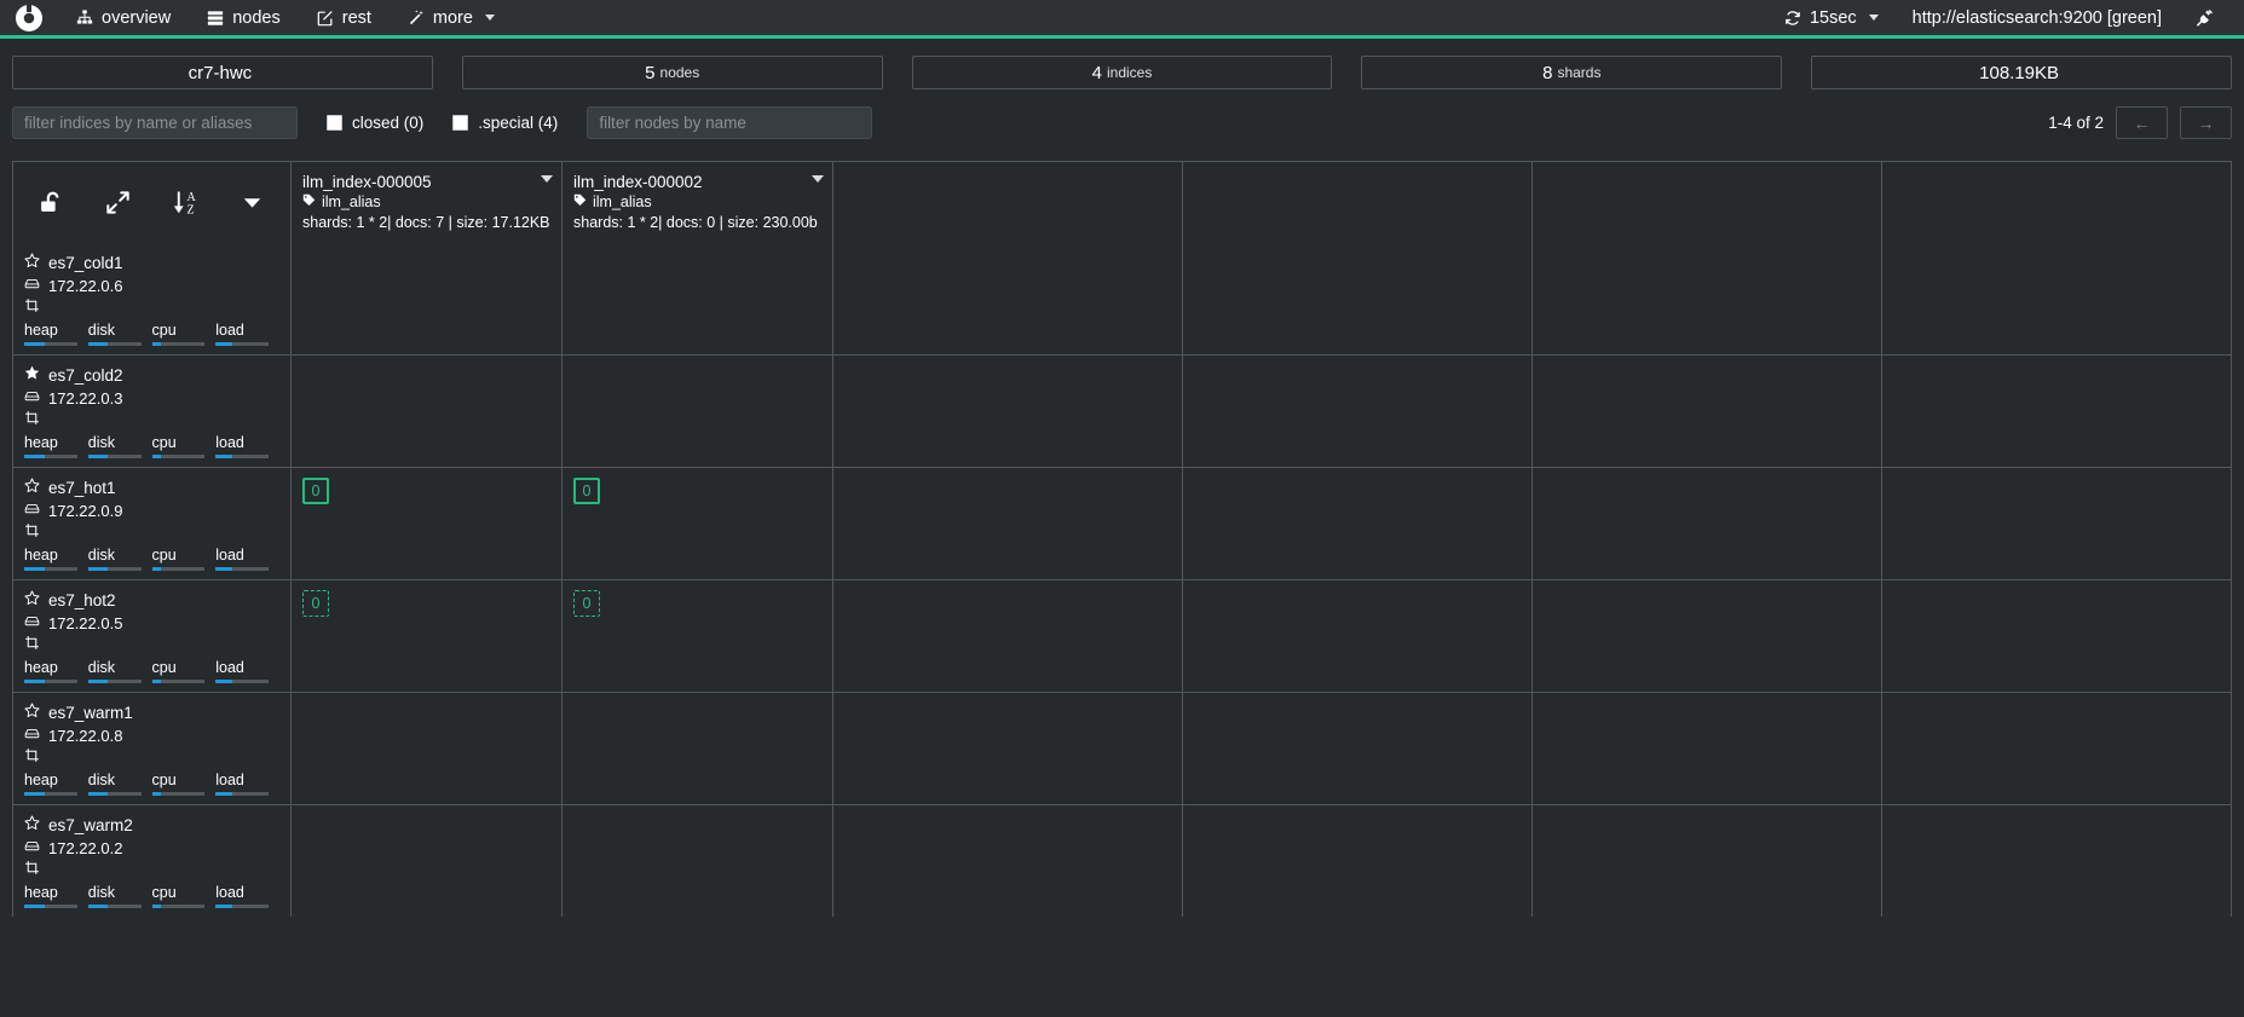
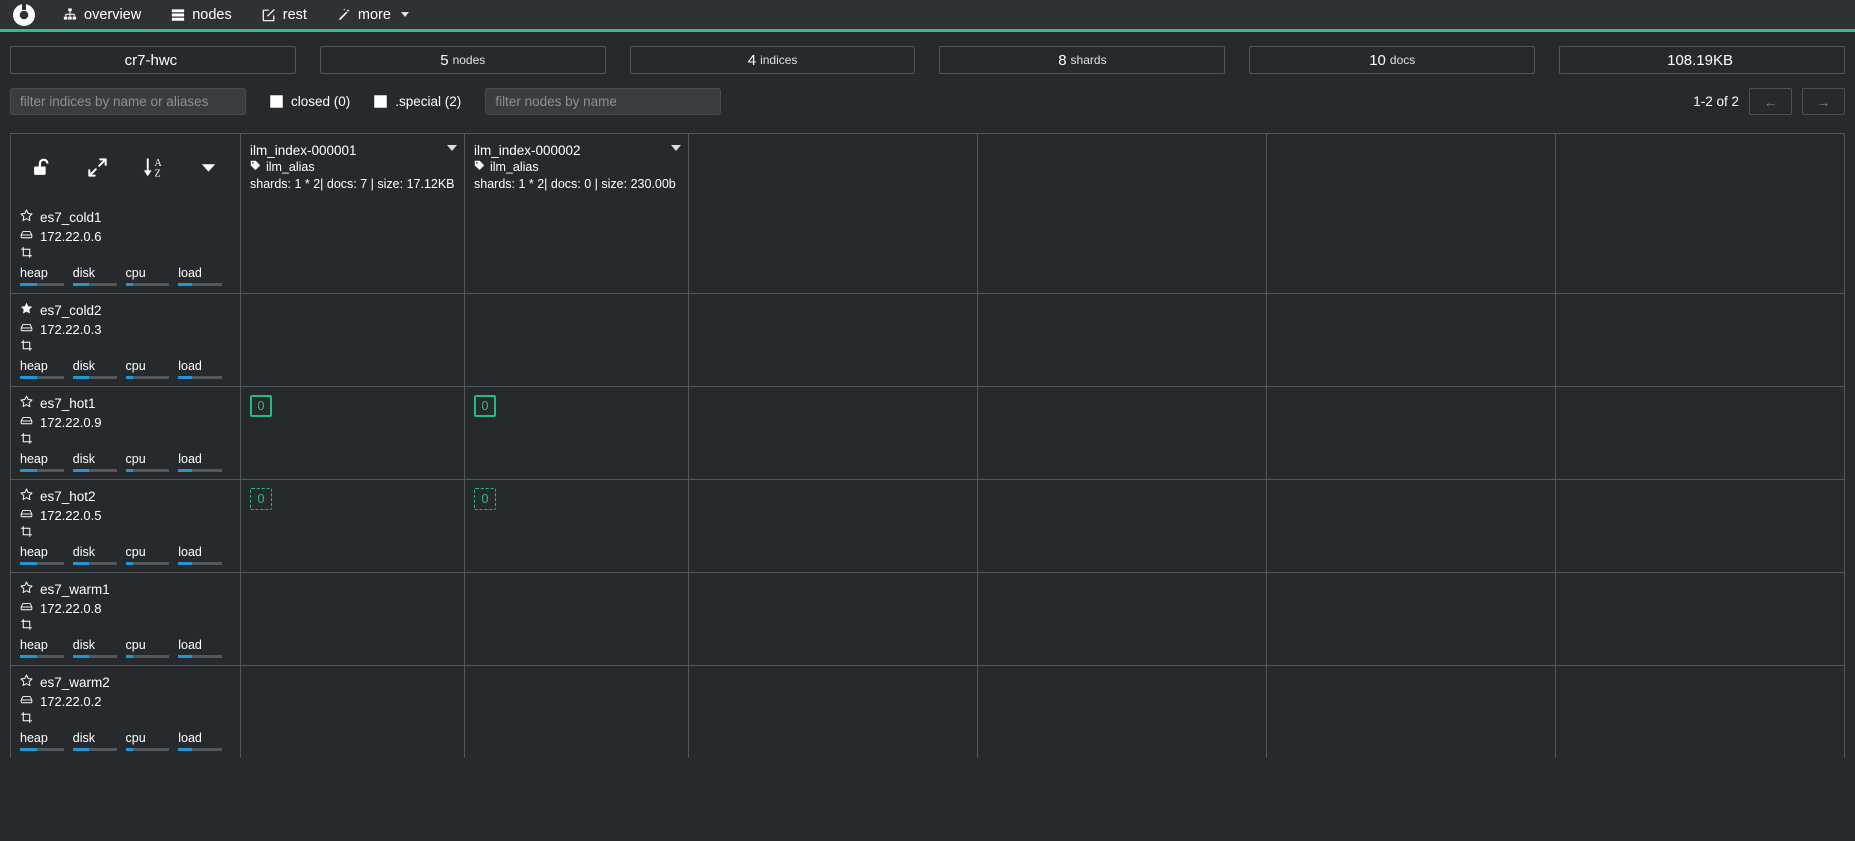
  overview
  nodes
  rest
  more
- 15sec
- http://elasticsearch:9200 [green]
  cr7-hwc
  5
  nodes
  4
  indices
  8
  shards
+ 10
+ docs
  108.19KB
  filter indices by name or aliases
  closed (0)
- .special (4)
+ .special (2)
  filter nodes by name
- 1-4 of 2
+ 1-2 of 2
  ←
  →
  A
  Z
- ilm_index-000005
+ ilm_index-000001
  ilm_alias
  shards: 1 * 2| docs: 7 | size: 17.12KB
  ilm_index-000002
  ilm_alias
  shards: 1 * 2| docs: 0 | size: 230.00b
  es7_cold1
  172.22.0.6
  heap
  disk
  cpu
  load
  es7_cold2
  172.22.0.3
  heap
  disk
  cpu
  load
  es7_hot1
  172.22.0.9
  heap
  disk
  cpu
  load
  0
  0
  es7_hot2
  172.22.0.5
  heap
  disk
  cpu
  load
  0
  0
  es7_warm1
  172.22.0.8
  heap
  disk
  cpu
  load
  es7_warm2
  172.22.0.2
  heap
  disk
  cpu
  load
